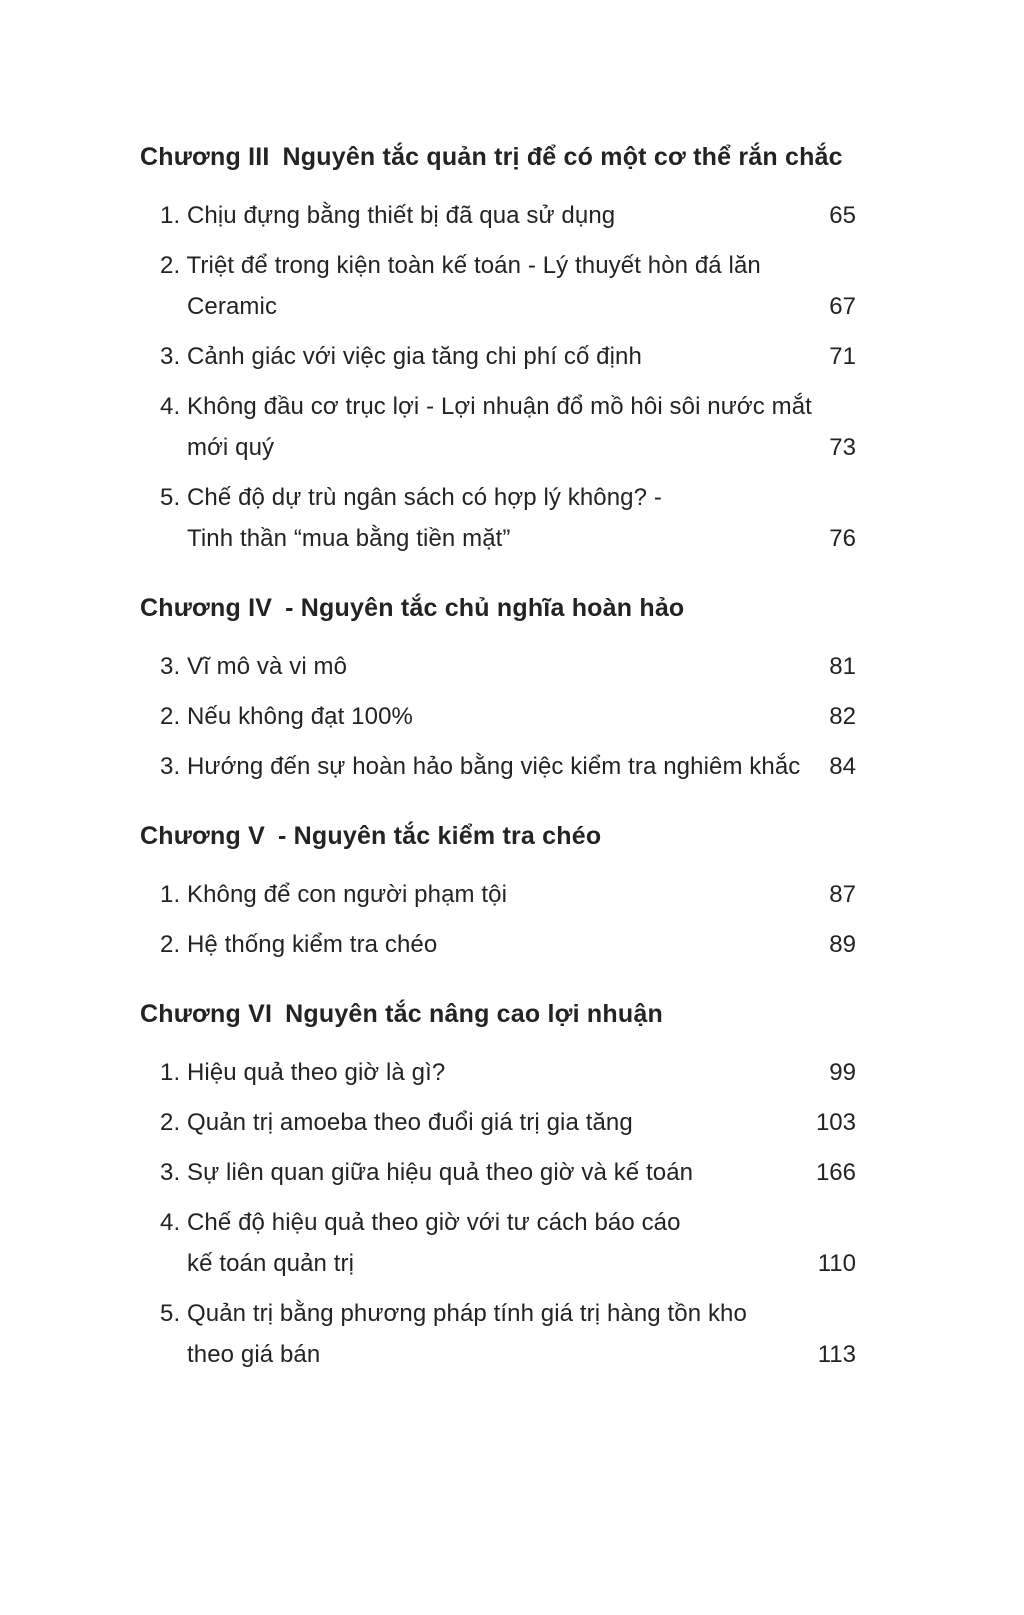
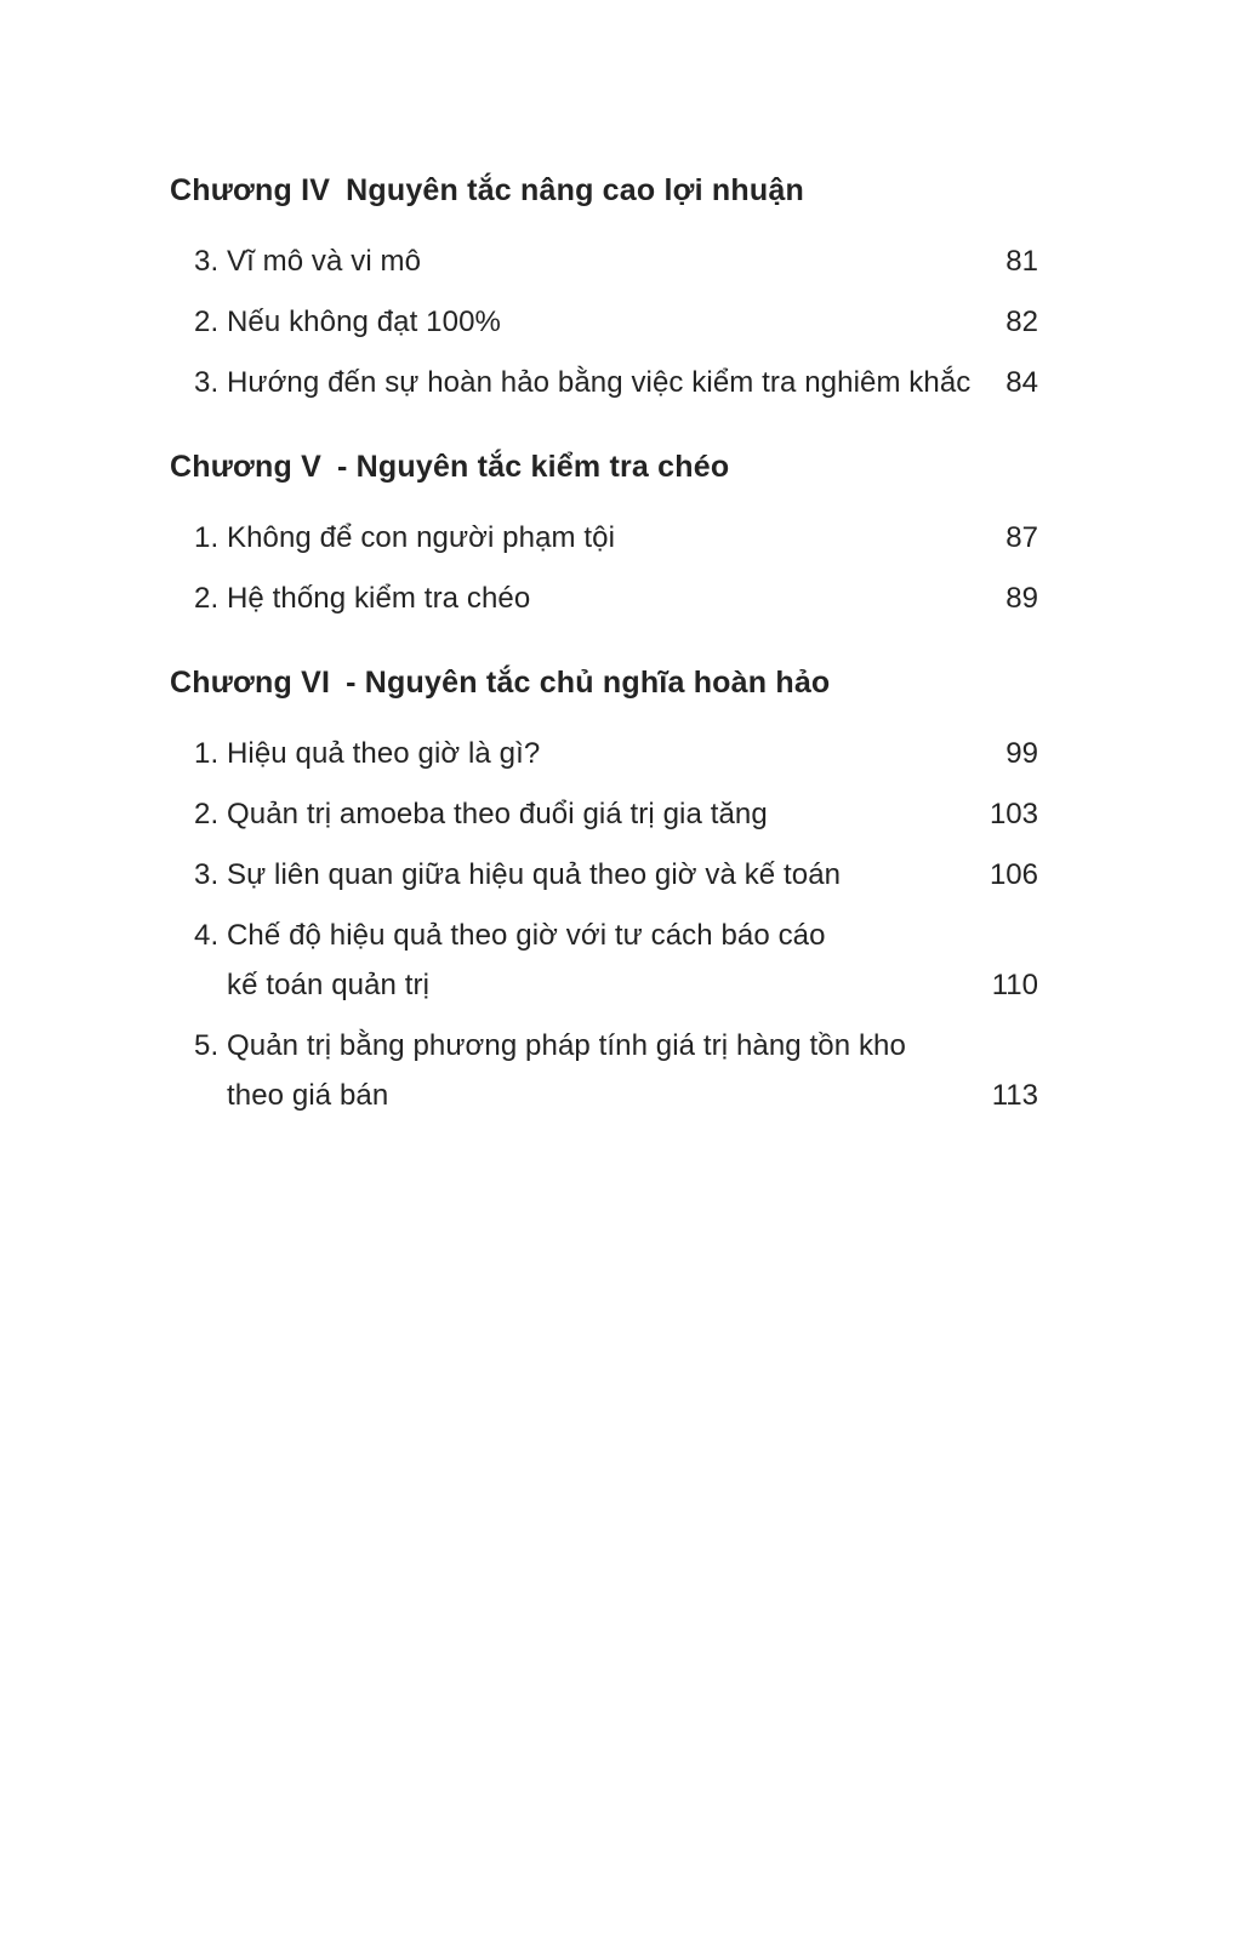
- Chương III Nguyên tắc quản trị để có một cơ thể rắn chắc
- 1. Chịu đựng bằng thiết bị đã qua sử dụng
- 65
- 2. Triệt để trong kiện toàn kế toán - Lý thuyết hòn đá lăn
- Ceramic
- 67
- 3. Cảnh giác với việc gia tăng chi phí cố định
- 71
- 4. Không đầu cơ trục lợi - Lợi nhuận đổ mồ hôi sôi nước mắt
- mới quý
- 73
- 5. Chế độ dự trù ngân sách có hợp lý không? -
- Tinh thần “mua bằng tiền mặt”
- 76
- Chương IV - Nguyên tắc chủ nghĩa hoàn hảo
+ Chương IV Nguyên tắc nâng cao lợi nhuận
  3. Vĩ mô và vi mô
  81
  2. Nếu không đạt 100%
  82
  3. Hướng đến sự hoàn hảo bằng việc kiểm tra nghiêm khắc
  84
  Chương V - Nguyên tắc kiểm tra chéo
  1. Không để con người phạm tội
  87
  2. Hệ thống kiểm tra chéo
  89
- Chương VI Nguyên tắc nâng cao lợi nhuận
+ Chương VI - Nguyên tắc chủ nghĩa hoàn hảo
  1. Hiệu quả theo giờ là gì?
  99
  2. Quản trị amoeba theo đuổi giá trị gia tăng
  103
  3. Sự liên quan giữa hiệu quả theo giờ và kế toán
- 166
+ 106
  4. Chế độ hiệu quả theo giờ với tư cách báo cáo
  kế toán quản trị
  110
  5. Quản trị bằng phương pháp tính giá trị hàng tồn kho
  theo giá bán
  113
